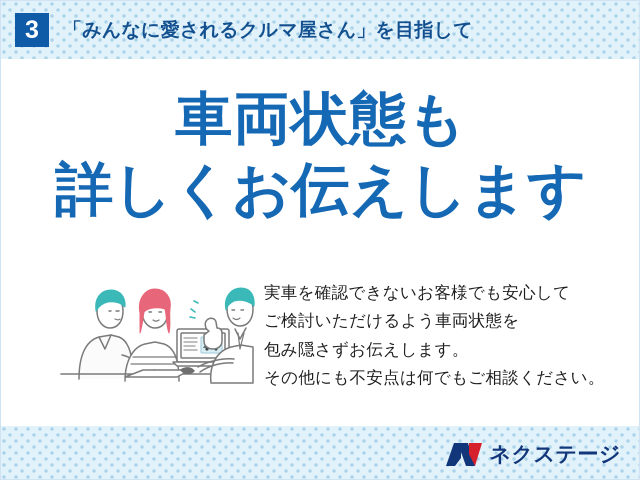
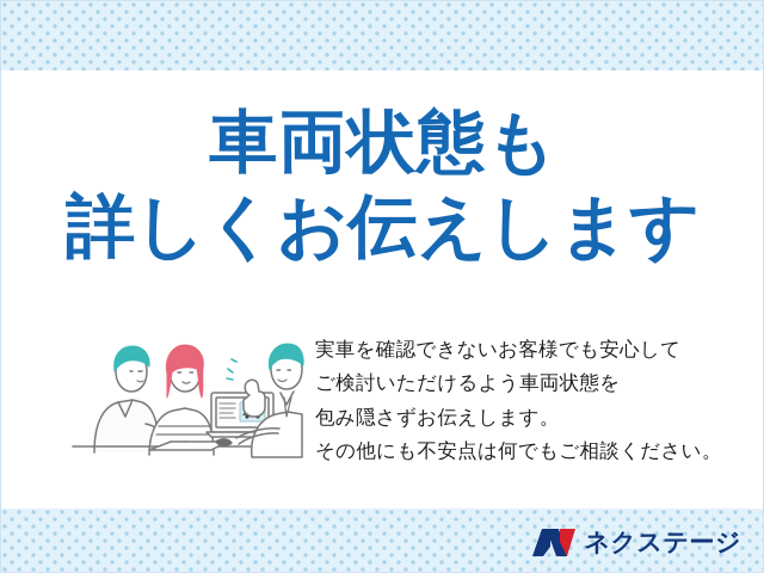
- 3
- 「みんなに愛されるクルマ屋さん」を目指して
  車両状態も
  詳しくお伝えします
  実車を確認できないお客様でも安心して
  ご検討いただけるよう車両状態を
  包み隠さずお伝えします。
  その他にも不安点は何でもご相談ください。
  ネクステージ
